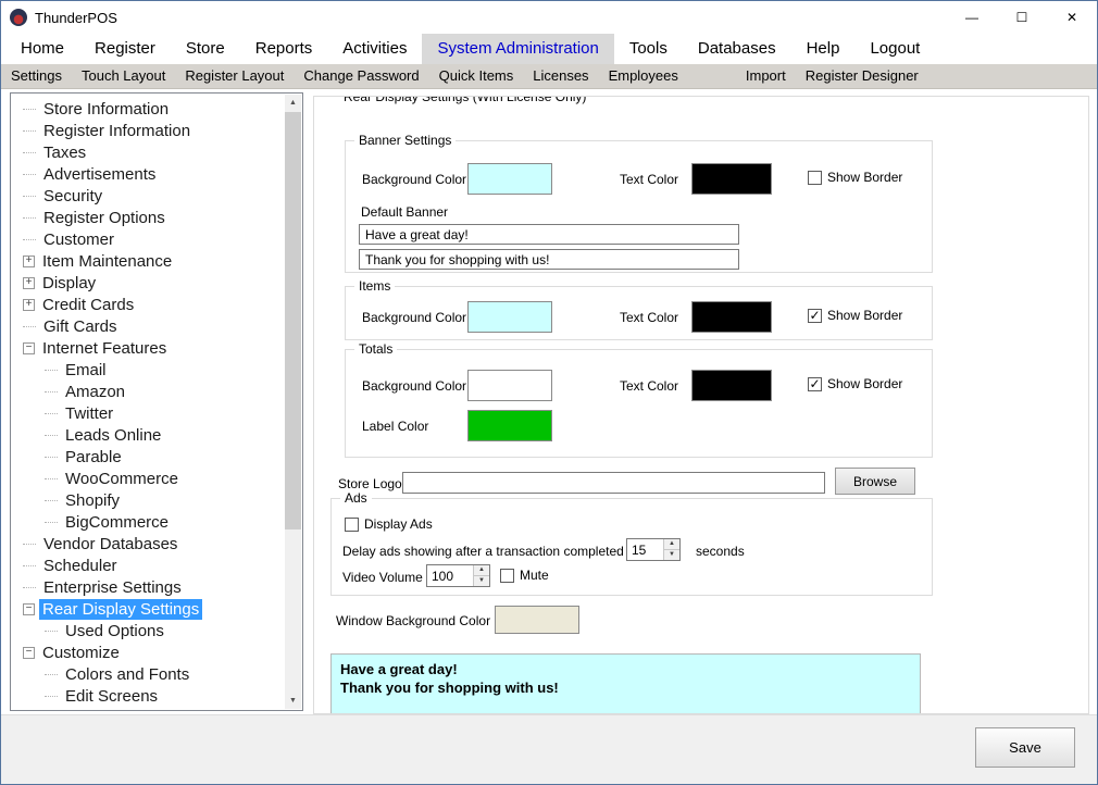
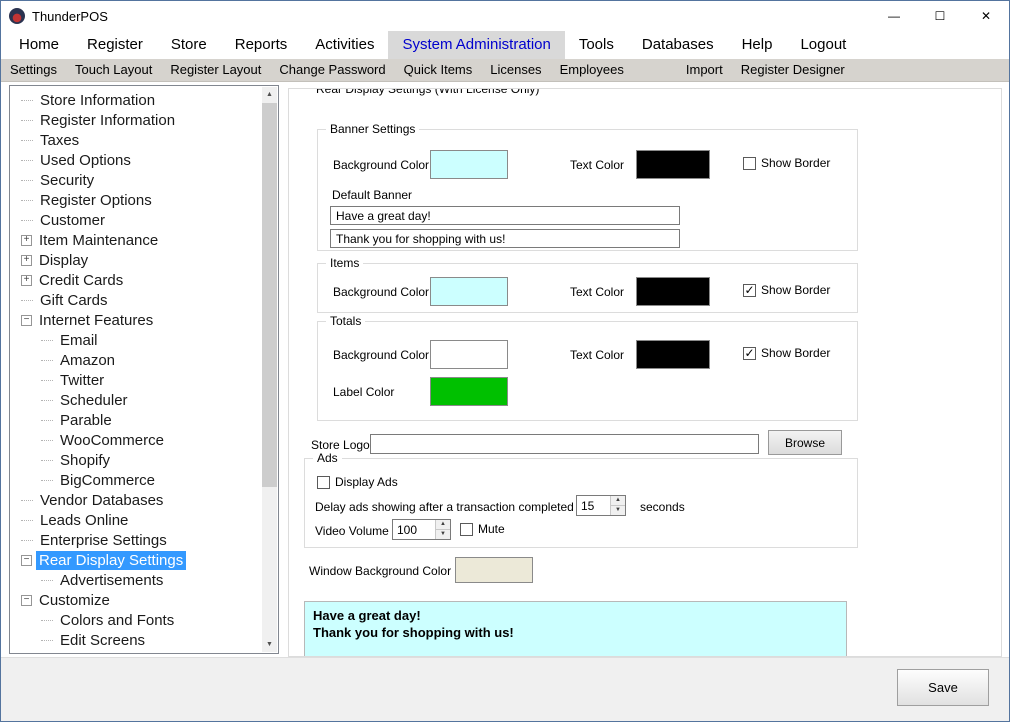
  ThunderPOS
  —
  ☐
  ✕
  Home
  Register
  Store
  Reports
  Activities
  System Administration
  Tools
  Databases
  Help
  Logout
  Settings
  Touch Layout
  Register Layout
  Change Password
  Quick Items
  Licenses
  Employees
  Import
  Register Designer
  Store Information
  Register Information
  Taxes
- Advertisements
+ Used Options
  Security
  Register Options
  Customer
  +
  Item Maintenance
  +
  Display
  +
  Credit Cards
  Gift Cards
  −
  Internet Features
  Email
  Amazon
  Twitter
- Leads Online
+ Scheduler
  Parable
  WooCommerce
  Shopify
  BigCommerce
  Vendor Databases
- Scheduler
+ Leads Online
  Enterprise Settings
  −
  Rear Display Settings
- Used Options
+ Advertisements
  −
  Customize
  Colors and Fonts
  Edit Screens
  Rear Display Settings (With License Only)
  Banner Settings
  Background Color
  Text Color
  Show Border
  Default Banner
  Have a great day!
  Thank you for shopping with us!
  Items
  Background Color
  Text Color
  Show Border
  Totals
  Background Color
  Text Color
  Show Border
  Label Color
  Store Logo
  Browse
  Ads
  Display Ads
  Delay ads showing after a transaction completed
  15
  seconds
  Video Volume
  100
  Mute
  Window Background Color
  Have a great day!
  Thank you for shopping with us!
  Save
